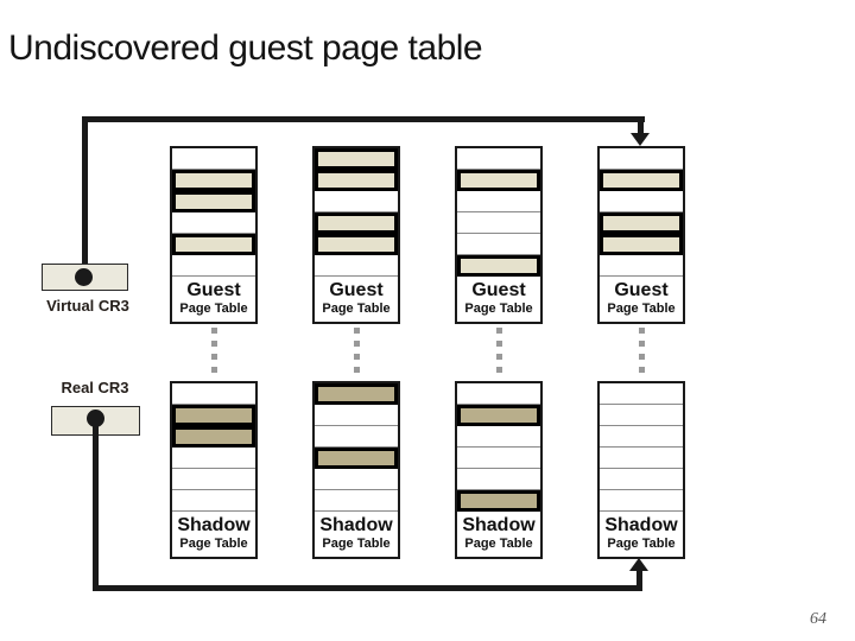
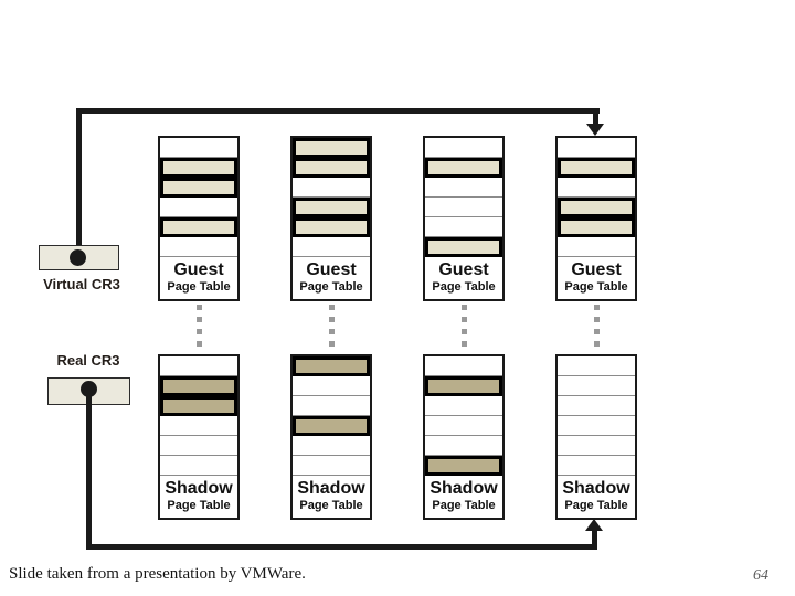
- Undiscovered guest page table
  Virtual CR3
  Real CR3
  Guest
  Page Table
  Guest
  Page Table
  Guest
  Page Table
  Guest
  Page Table
  Shadow
  Page Table
  Shadow
  Page Table
  Shadow
  Page Table
  Shadow
  Page Table
+ Slide taken from a presentation by VMWare.
  64
